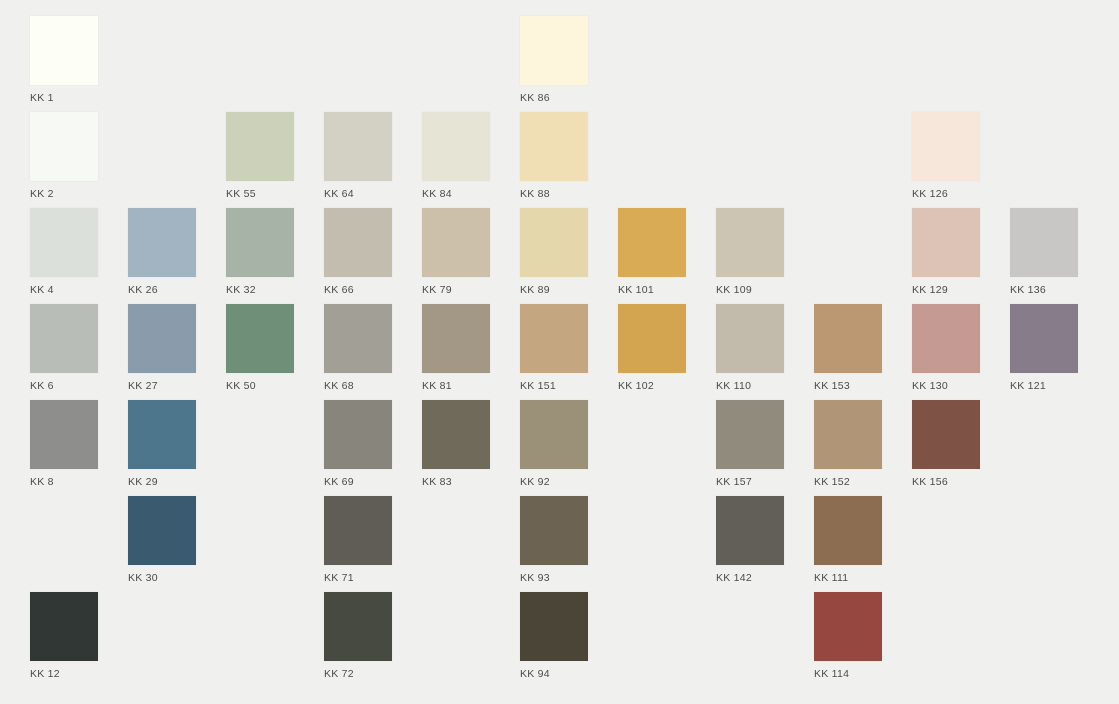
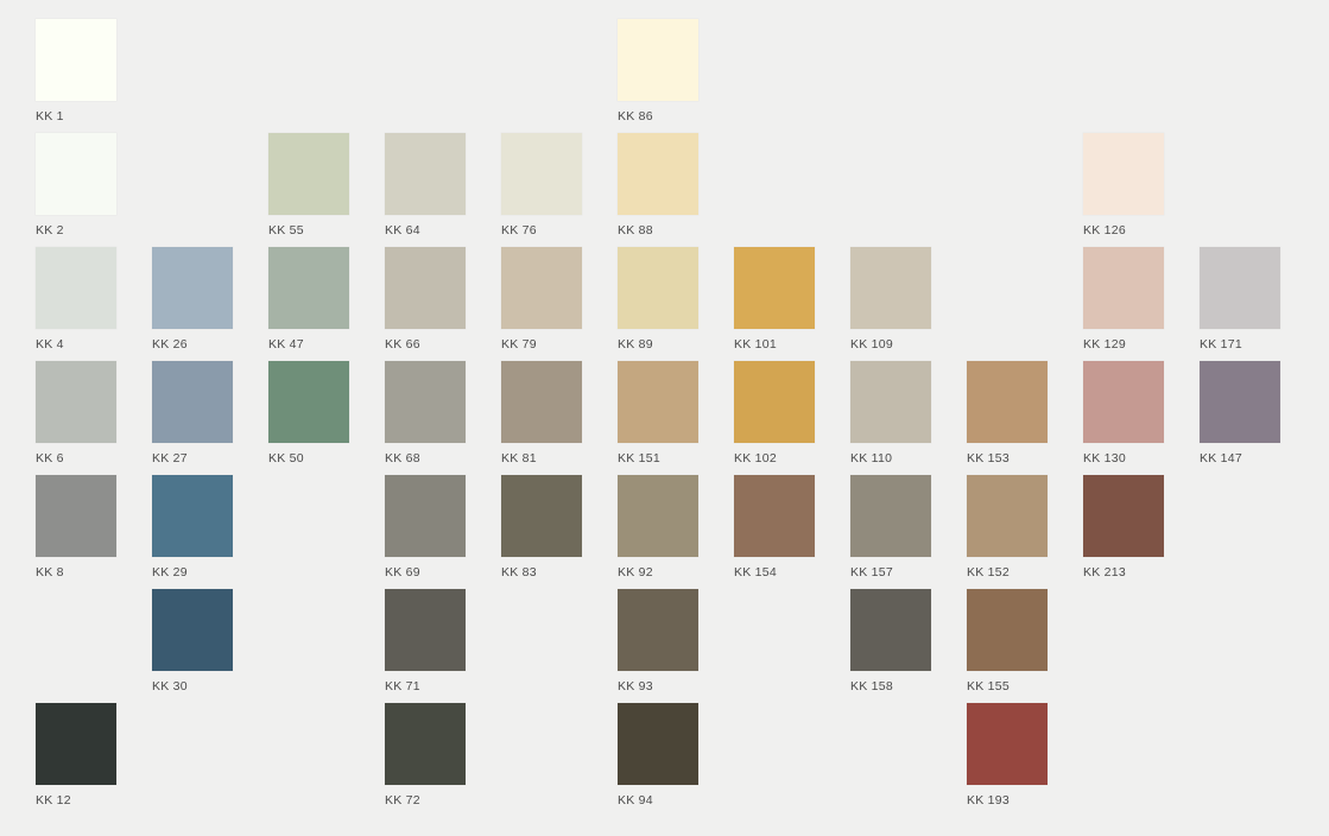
  KK 1
  KK 86
  KK 2
  KK 55
  KK 64
- KK 84
+ KK 76
  KK 88
  KK 126
  KK 4
  KK 26
- KK 32
+ KK 47
  KK 66
  KK 79
  KK 89
  KK 101
  KK 109
  KK 129
- KK 136
+ KK 171
  KK 6
  KK 27
  KK 50
  KK 68
  KK 81
  KK 151
  KK 102
  KK 110
  KK 153
  KK 130
- KK 121
+ KK 147
  KK 8
  KK 29
  KK 69
  KK 83
  KK 92
+ KK 154
  KK 157
  KK 152
- KK 156
+ KK 213
  KK 30
  KK 71
  KK 93
- KK 142
+ KK 158
- KK 111
+ KK 155
  KK 12
  KK 72
  KK 94
- KK 114
+ KK 193
